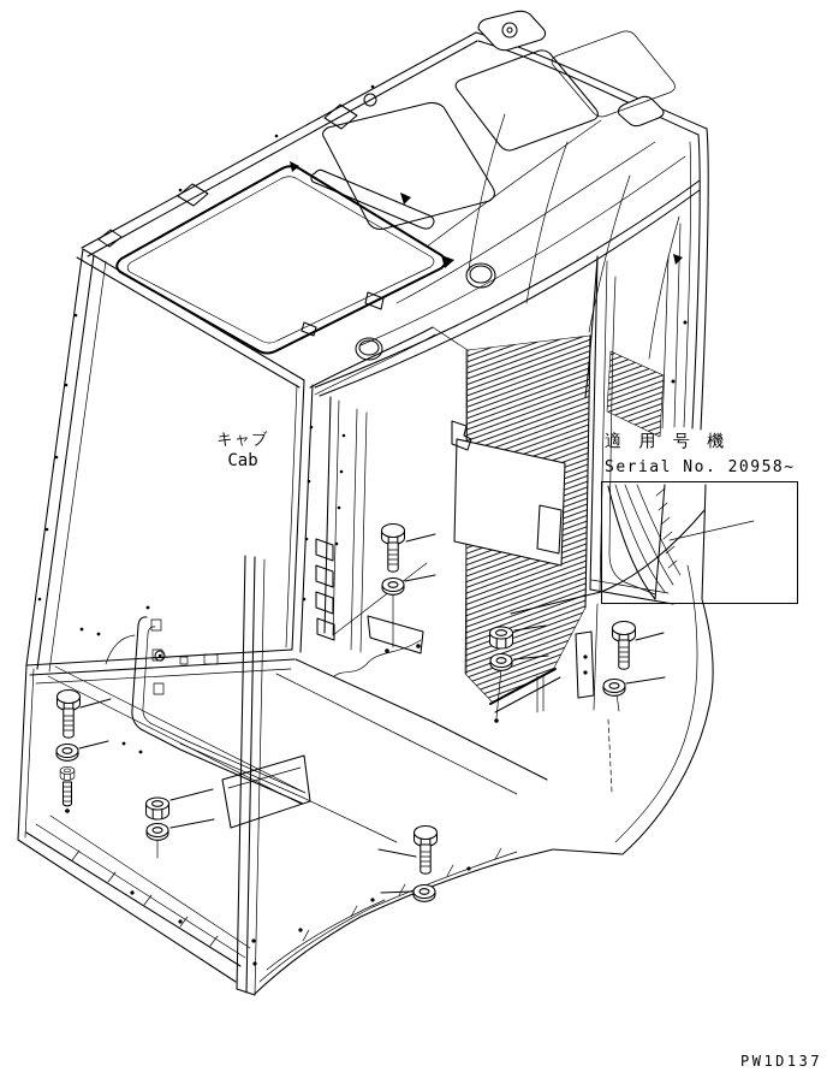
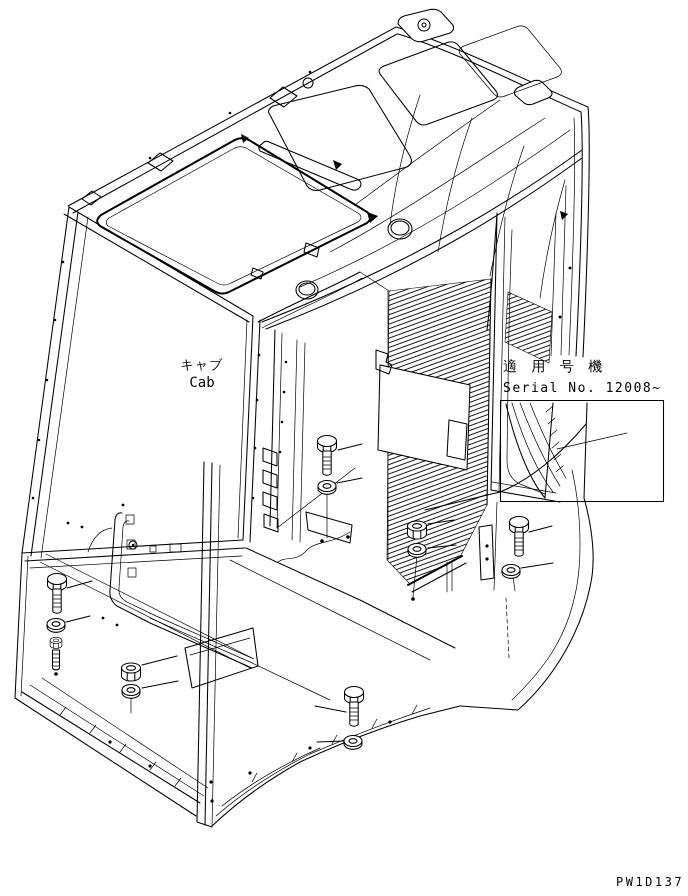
  キャブ
  Cab
  適 用 号 機
- Serial No. 20958~
+ Serial No. 12008~
  PW1D137
